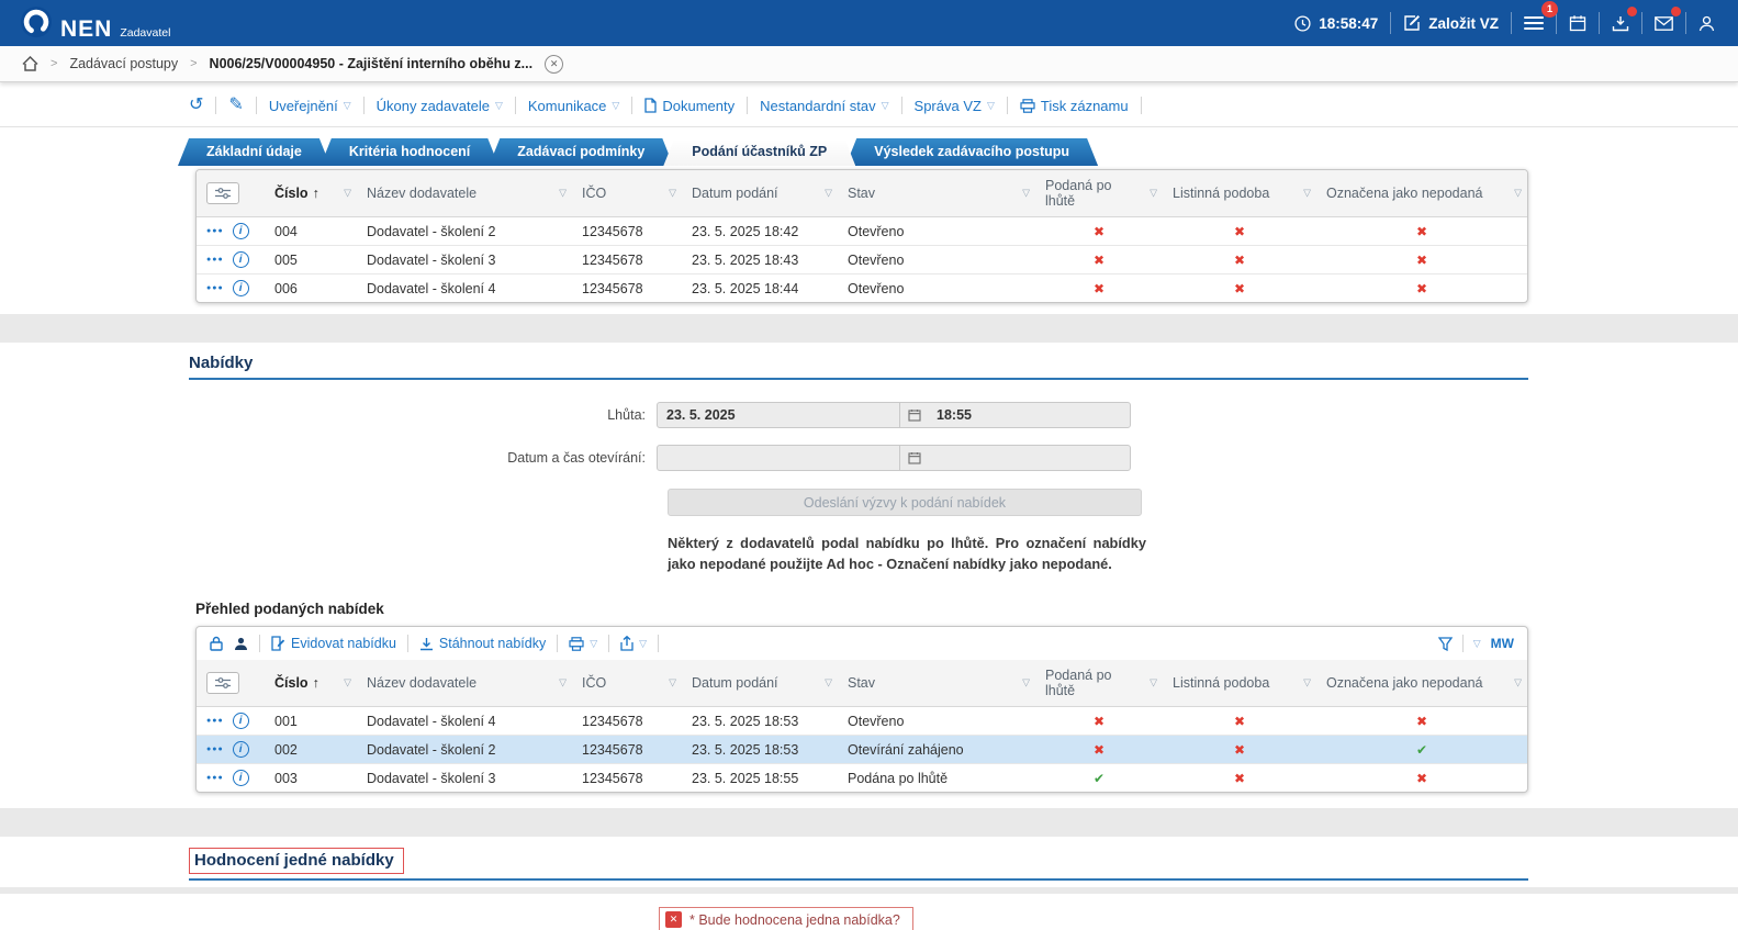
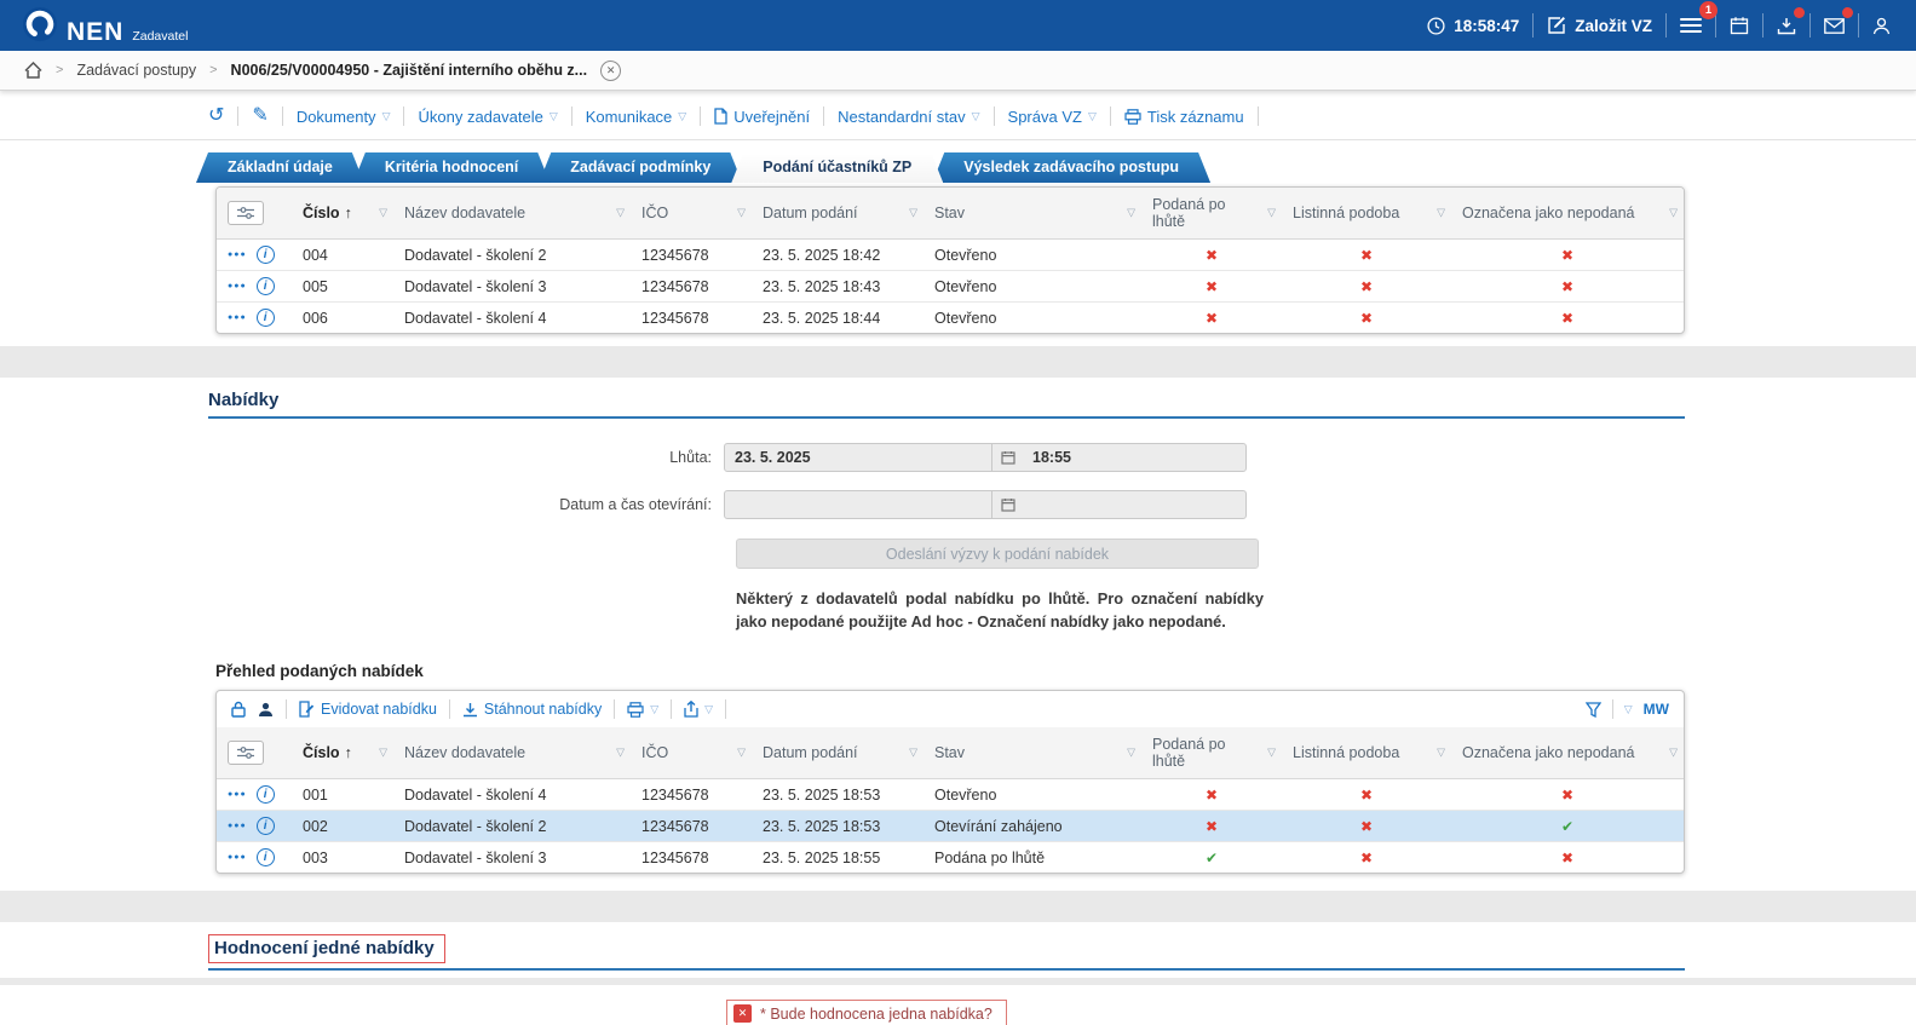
  NEN
  Zadavatel
  18:58:47
  Založit VZ
  1
  >
  Zadávací postupy
  >
  N006/25/V00004950 - Zajištění interního oběhu z...
  ✕
  ↺
  ✎
- Uveřejnění
+ Dokumenty
  ▽
  Úkony zadavatele
  ▽
  Komunikace
  ▽
- Dokumenty
+ Uveřejnění
  Nestandardní stav
  ▽
  Správa VZ
  ▽
  Tisk záznamu
  Základní údaje
  Kritéria hodnocení
  Zadávací podmínky
  Podání účastníků ZP
  Výsledek zadávacího postupu
  	Číslo ↑ ▽	Název dodavatele ▽	IČO ▽	Datum podání ▽	Stav ▽	Podaná po lhůtě ▽	Listinná podoba ▽	Označena jako nepodaná ▽
  i	004	Dodavatel - školení 2	12345678	23. 5. 2025 18:42	Otevřeno	✖	✖	✖
  i	005	Dodavatel - školení 3	12345678	23. 5. 2025 18:43	Otevřeno	✖	✖	✖
  i	006	Dodavatel - školení 4	12345678	23. 5. 2025 18:44	Otevřeno	✖	✖	✖
  Nabídky
  Lhůta:
  23. 5. 2025
  18:55
  Datum a čas otevírání:
  Odeslání výzvy k podání nabídek
  Některý z dodavatelů podal nabídku po lhůtě. Pro označení nabídky jako nepodané použijte Ad hoc - Označení nabídky jako nepodané.
  Přehled podaných nabídek
  Evidovat nabídku
  Stáhnout nabídky
  ▽
  ▽
  ▽
  MW
  	Číslo ↑ ▽	Název dodavatele ▽	IČO ▽	Datum podání ▽	Stav ▽	Podaná po lhůtě ▽	Listinná podoba ▽	Označena jako nepodaná ▽
  i	001	Dodavatel - školení 4	12345678	23. 5. 2025 18:53	Otevřeno	✖	✖	✖
  i	002	Dodavatel - školení 2	12345678	23. 5. 2025 18:53	Otevírání zahájeno	✖	✖	✔
  i	003	Dodavatel - školení 3	12345678	23. 5. 2025 18:55	Podána po lhůtě	✔	✖	✖
  Hodnocení jedné nabídky
  ✕
  * Bude hodnocena jedna nabídka?
